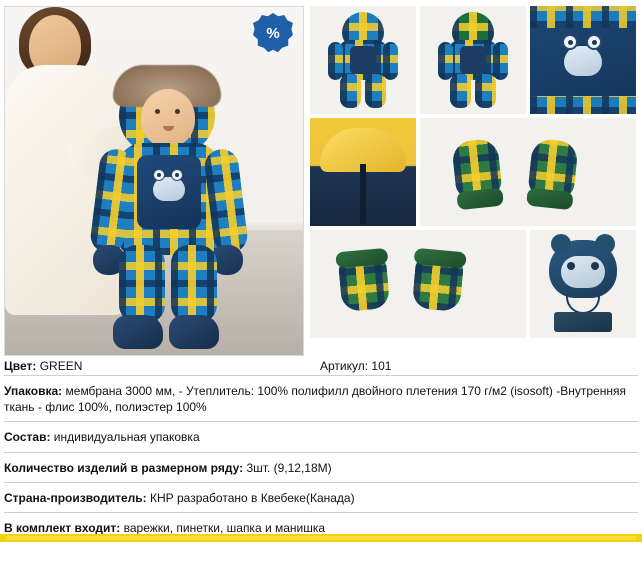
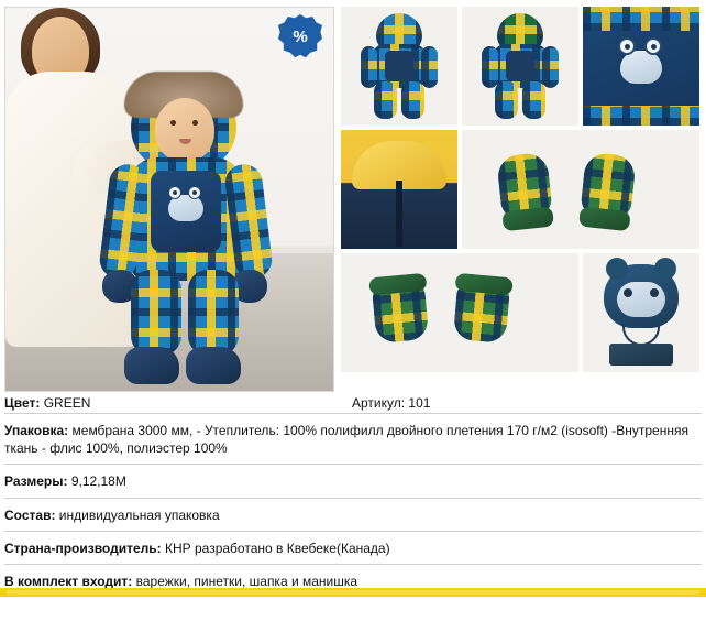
  %
  Цвет: GREEN
  Артикул: 101
  Упаковка: мембрана 3000 мм, - Утеплитель: 100% полифилл двойного плетения 170 г/м2 (isosoft) -Внутренняя ткань - флис 100%, полиэстер 100%
+ Размеры: 9,12,18M
  Состав: индивидуальная упаковка
- Количество изделий в размерном ряду: 3шт. (9,12,18М)
  Страна-производитель: КНР разработано в Квебеке(Канада)
  В комплект входит: варежки, пинетки, шапка и манишка
